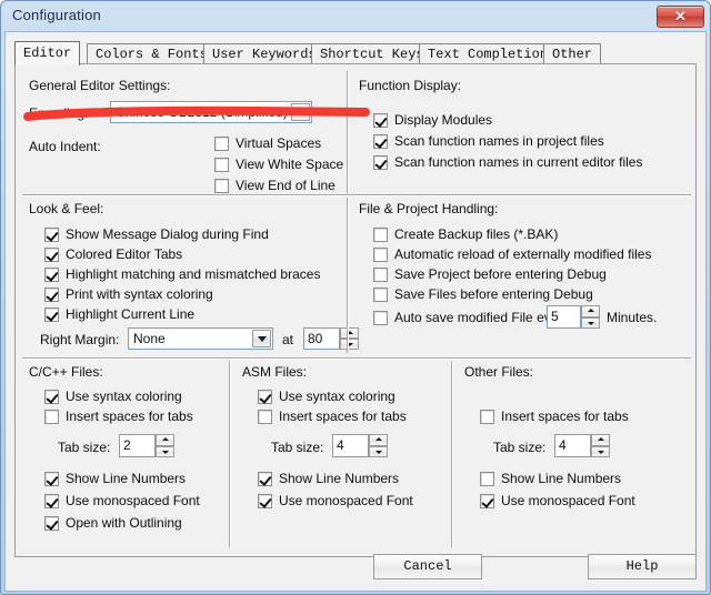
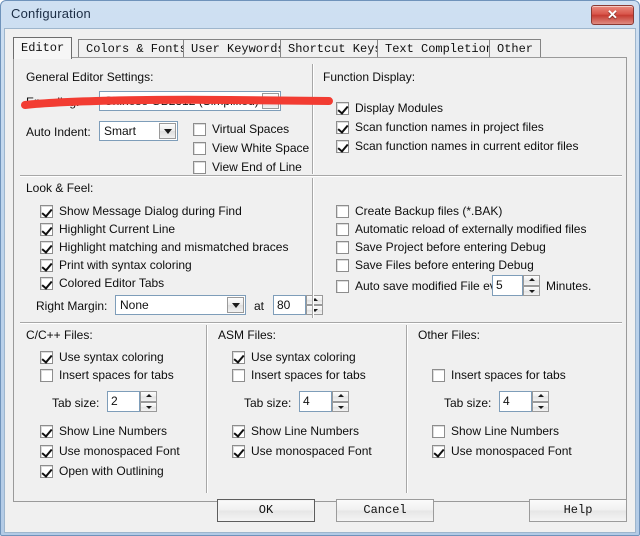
  Configuration
  ✕
  Editor
  Colors & Font
  User Keyword
  Shortcut Key
  Text Completio
  Other
  General Editor Settings:
  Auto Indent:
+ Smart
  Virtual Spaces
  View White Space
  View End of Line
  Function Display:
  Display Modules
  Scan function names in project files
  Scan function names in current editor files
  Look & Feel:
  Show Message Dialog during Find
- Colored Editor Tabs
+ Highlight Current Line
  Highlight matching and mismatched braces
  Print with syntax coloring
- Highlight Current Line
+ Colored Editor Tabs
  Right Margin:
  None
  at
  80
- File & Project Handling:
  Create Backup files (*.BAK)
  Automatic reload of externally modified files
  Save Project before entering Debug
  Save Files before entering Debug
  Auto save modified File e
  5
  Minutes.
  C/C++ Files:
  Use syntax coloring
  Insert spaces for tabs
  Tab size:
  2
  Show Line Numbers
  Use monospaced Font
  Open with Outlining
  ASM Files:
  Use syntax coloring
  Insert spaces for tabs
  Tab size:
  4
  Show Line Numbers
  Use monospaced Font
  Other Files:
  Insert spaces for tabs
  Tab size:
  4
  Show Line Numbers
  Use monospaced Font
+ OK
  Cancel
  Help
